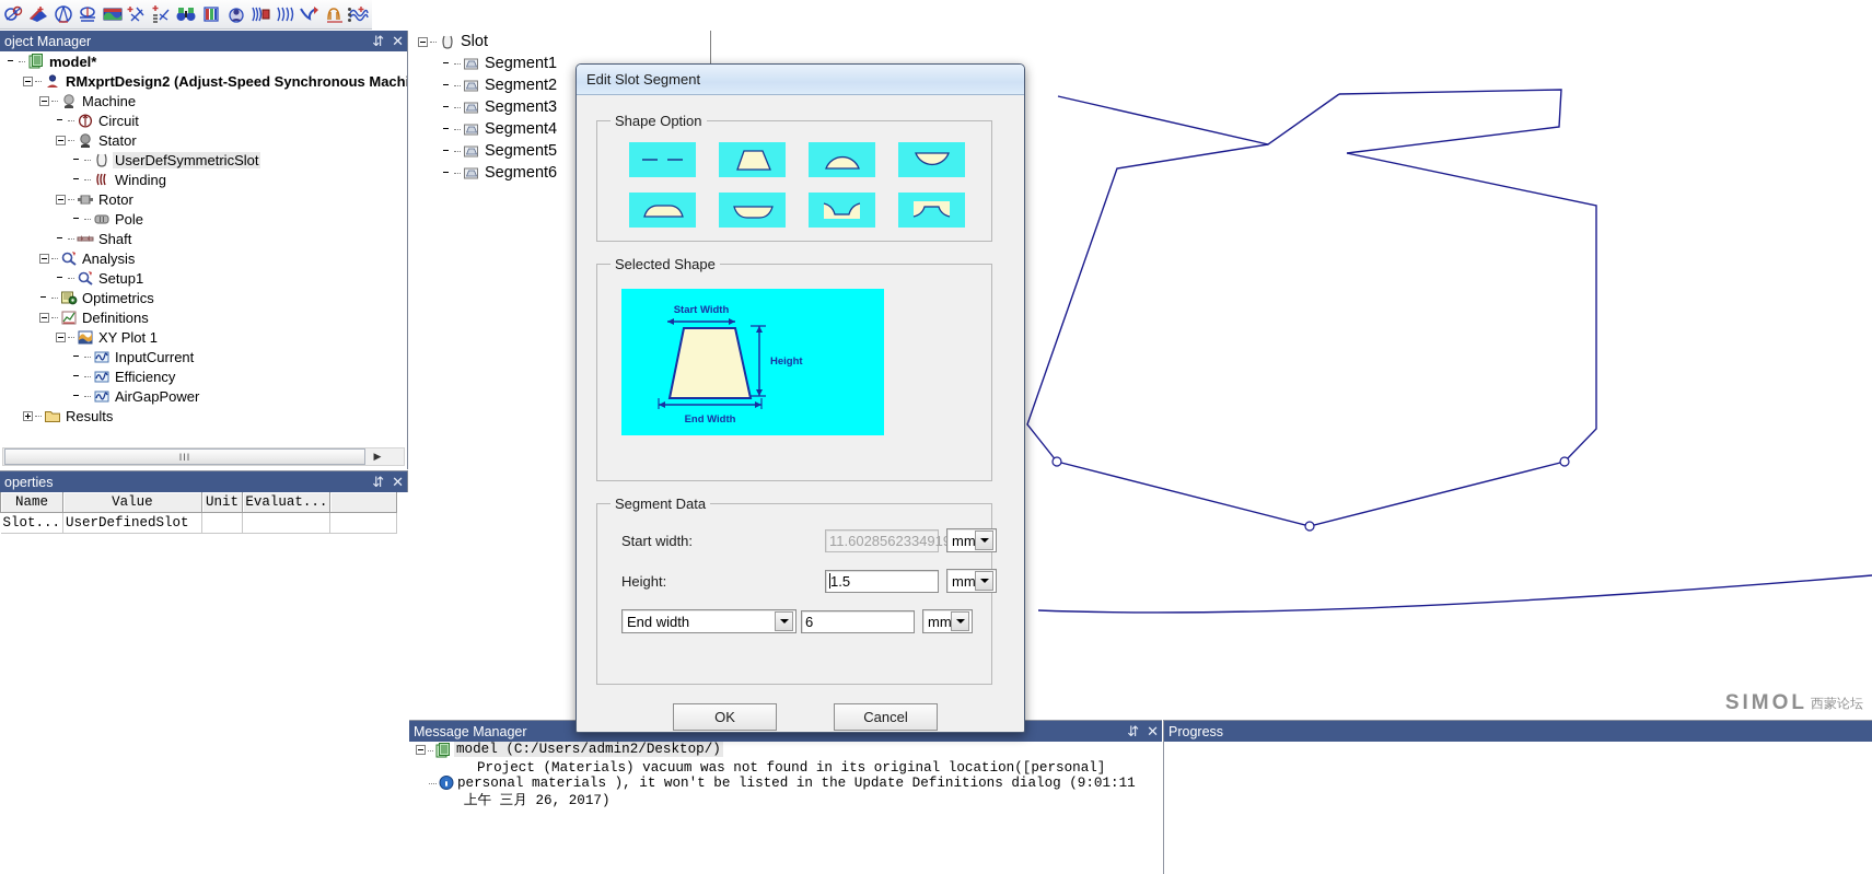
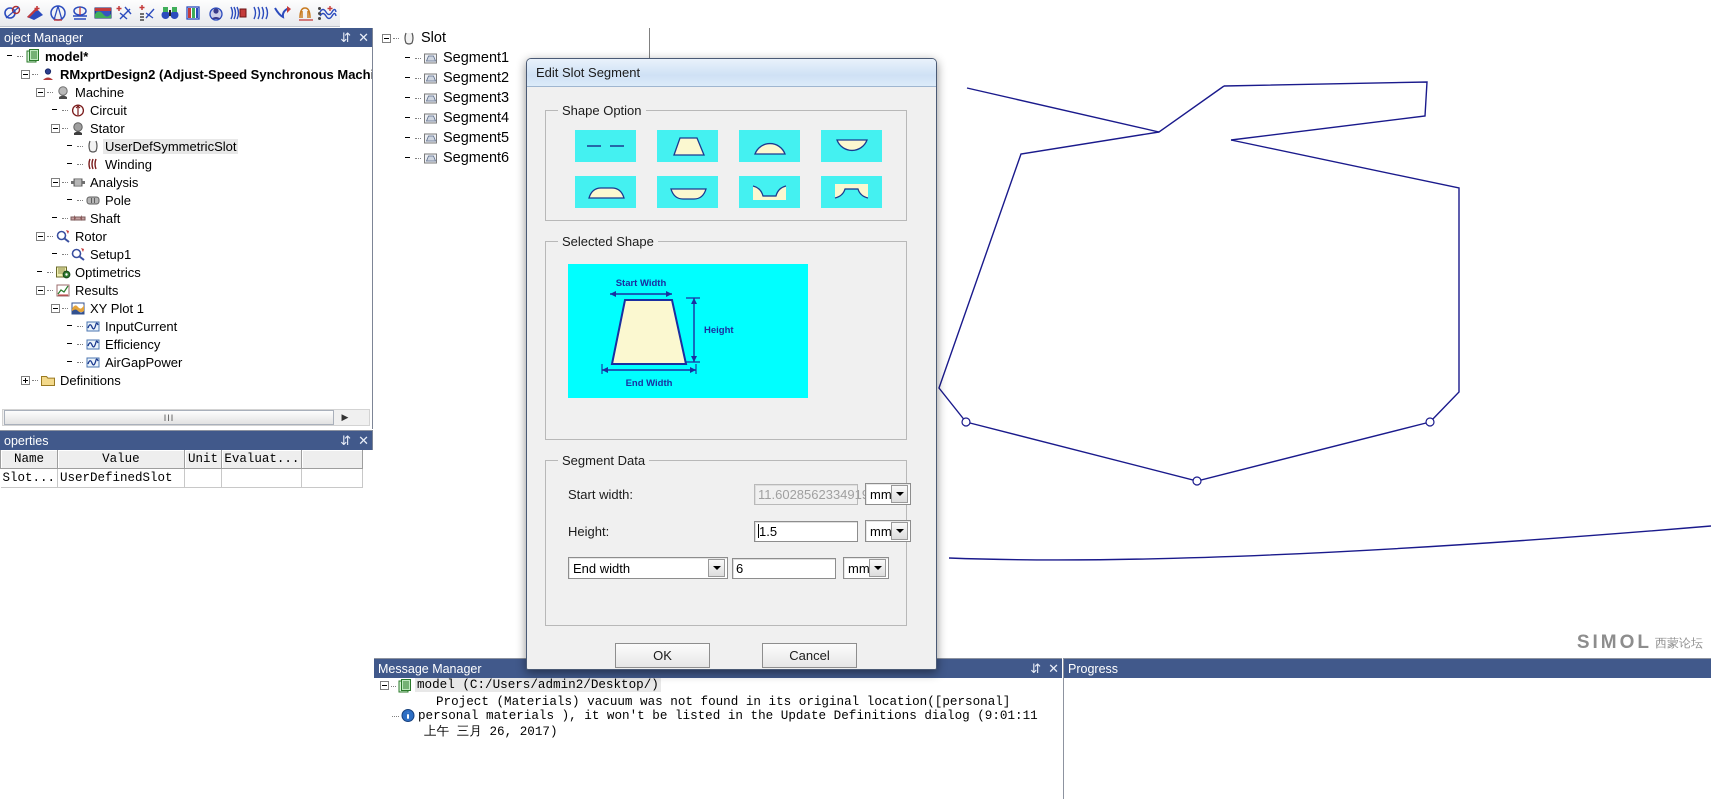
  oject Manager
  ⇵
  ✕
  model*
  RMxprtDesign2 (Adjust-Speed Synchronous Mach
  Machine
  Circuit
  Stator
  UserDefSymmetricSlot
  Winding
- Rotor
+ Analysis
  Pole
  Shaft
- Analysis
+ Rotor
  Setup1
  Optimetrics
- Definitions
+ Results
  XY Plot 1
  InputCurrent
  Efficiency
  AirGapPower
- Results
+ Definitions
  III
  ▶
  operties
  ⇵
  ✕
  Name	Value	Unit	Evaluat...
  Slot...	UserDefinedSlot
  Slot
  Segment1
  Segment2
  Segment3
  Segment4
  Segment5
  Segment6
  SIMOL
  西蒙论坛
  Message Manager
  ⇵
  ✕
  model (C:/Users/admin2/Desktop/)
  Project (Materials) vacuum was not found in its original location([personal]
  personal materials ), it won't be listed in the Update Definitions dialog (9:01:11
  上午 三月 26, 2017)
  Progress
  Edit Slot Segment
  Shape Option
  Selected Shape
  Start Width
  Height
  End Width
  Segment Data
  Start width:
  11.602856233491
  mm
  Height:
  1.5
  mm
  End width
  6
  mm
  OK
  Cancel
